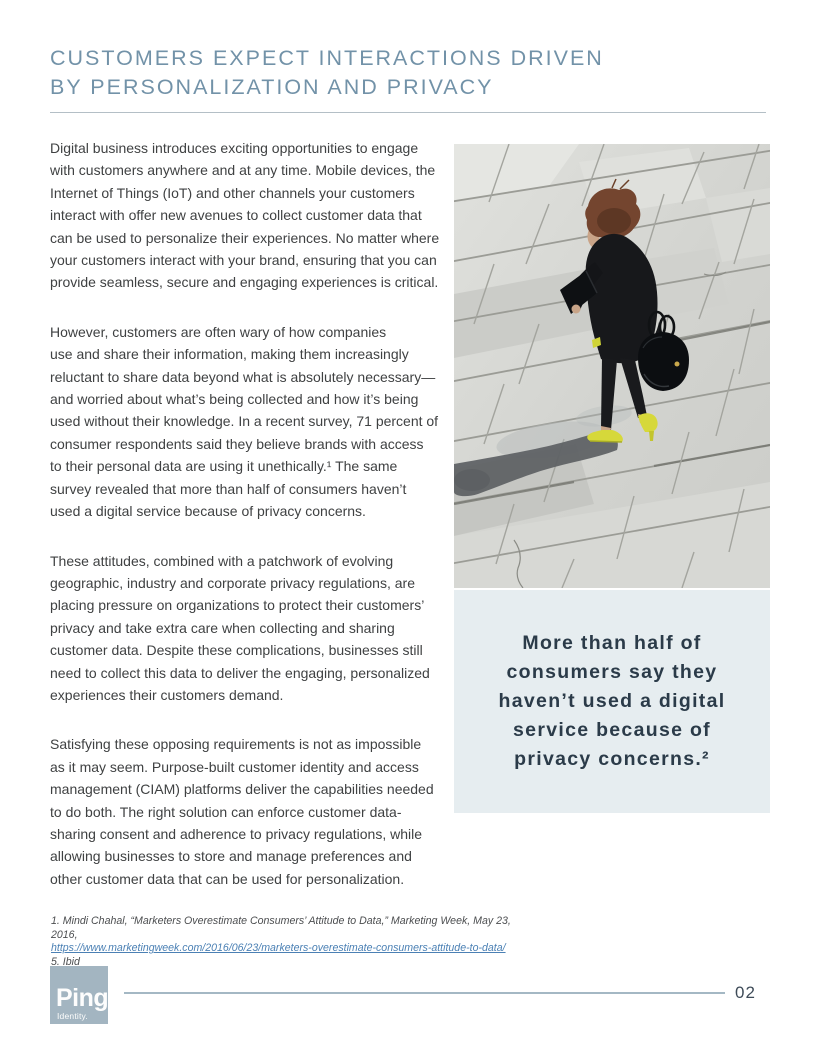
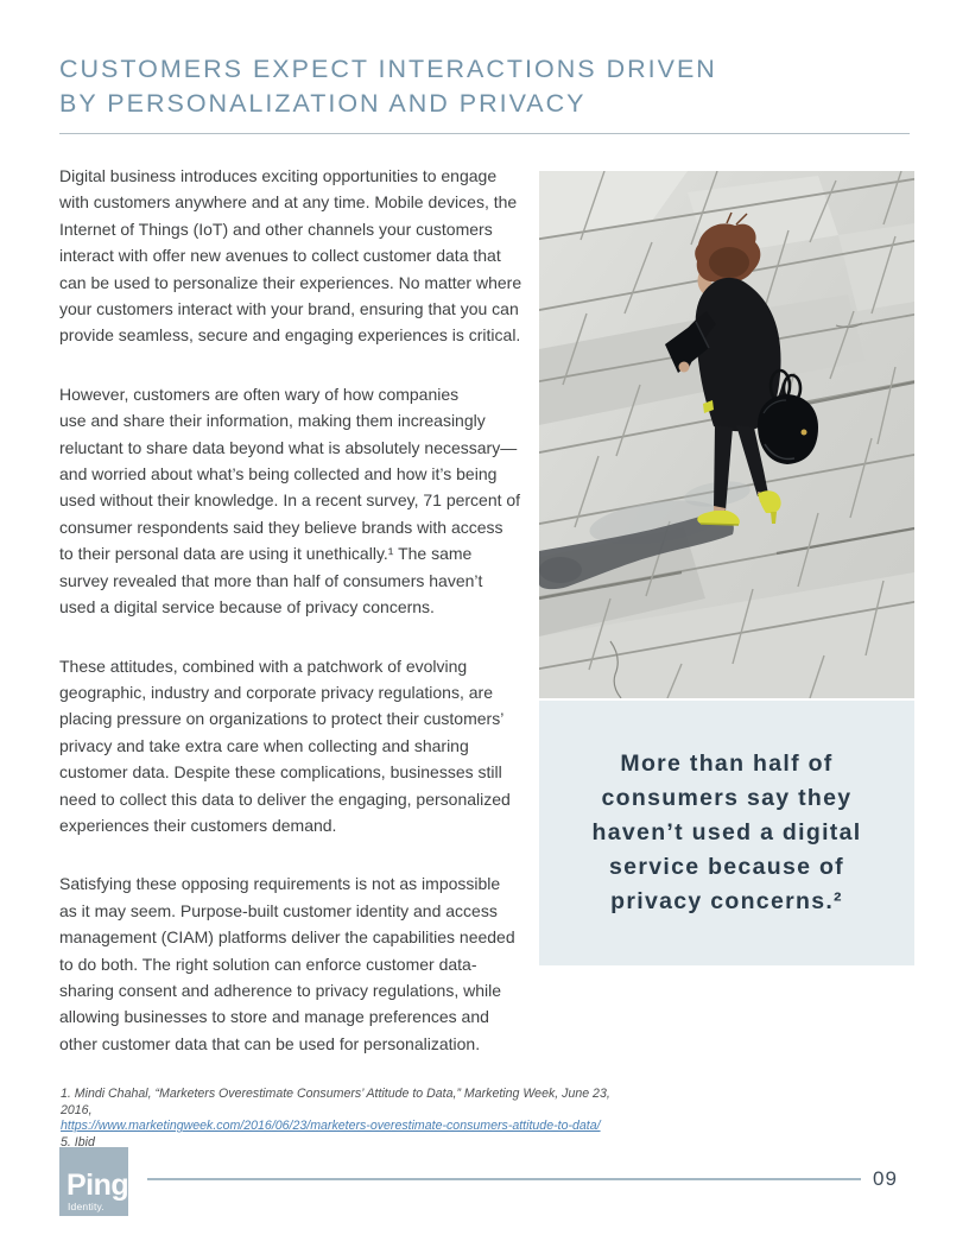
  CUSTOMERS EXPECT INTERACTIONS DRIVEN
  BY PERSONALIZATION AND PRIVACY
  Digital business introduces exciting opportunities to engage
  with customers anywhere and at any time. Mobile devices, the
  Internet of Things (IoT) and other channels your customers
  interact with offer new avenues to collect customer data that
  can be used to personalize their experiences. No matter where
  your customers interact with your brand, ensuring that you can
  provide seamless, secure and engaging experiences is critical.
  However, customers are often wary of how companies
  use and share their information, making them increasingly
  reluctant to share data beyond what is absolutely necessary—
  and worried about what’s being collected and how it’s being
  used without their knowledge. In a recent survey, 71 percent of
  consumer respondents said they believe brands with access
  to their personal data are using it unethically.¹ The same
  survey revealed that more than half of consumers haven’t
  used a digital service because of privacy concerns.
  These attitudes, combined with a patchwork of evolving
  geographic, industry and corporate privacy regulations, are
  placing pressure on organizations to protect their customers’
  privacy and take extra care when collecting and sharing
  customer data. Despite these complications, businesses still
  need to collect this data to deliver the engaging, personalized
  experiences their customers demand.
  Satisfying these opposing requirements is not as impossible
  as it may seem. Purpose-built customer identity and access
  management (CIAM) platforms deliver the capabilities needed
  to do both. The right solution can enforce customer data-
  sharing consent and adherence to privacy regulations, while
  allowing businesses to store and manage preferences and
  other customer data that can be used for personalization.
  More than half of
  consumers say they
  haven’t used a digital
  service because of
  privacy concerns.²
- 1. Mindi Chahal, “Marketers Overestimate Consumers’ Attitude to Data,” Marketing Week, May 23, 2016,
+ 1. Mindi Chahal, “Marketers Overestimate Consumers’ Attitude to Data,” Marketing Week, June 23, 2016,
  https://www.marketingweek.com/2016/06/23/marketers-overestimate-consumers-attitude-to-data/
  5. Ibid
  Ping
  Identity.
- 02
+ 09
